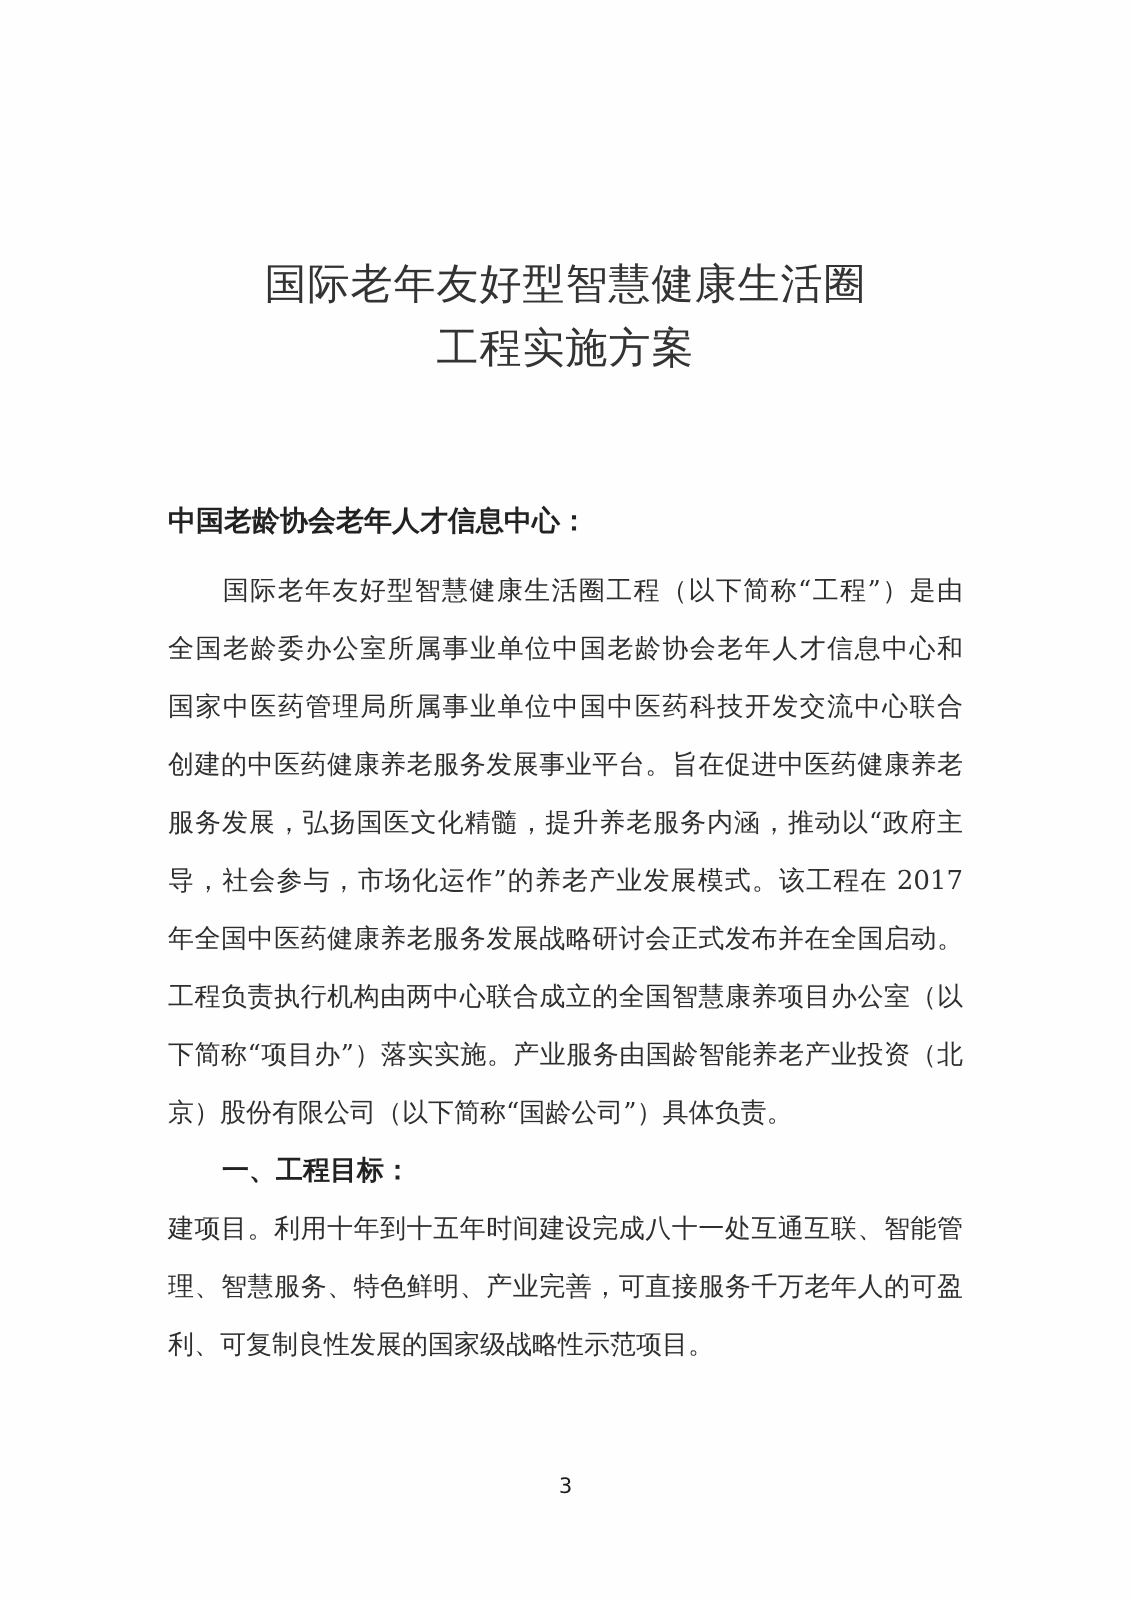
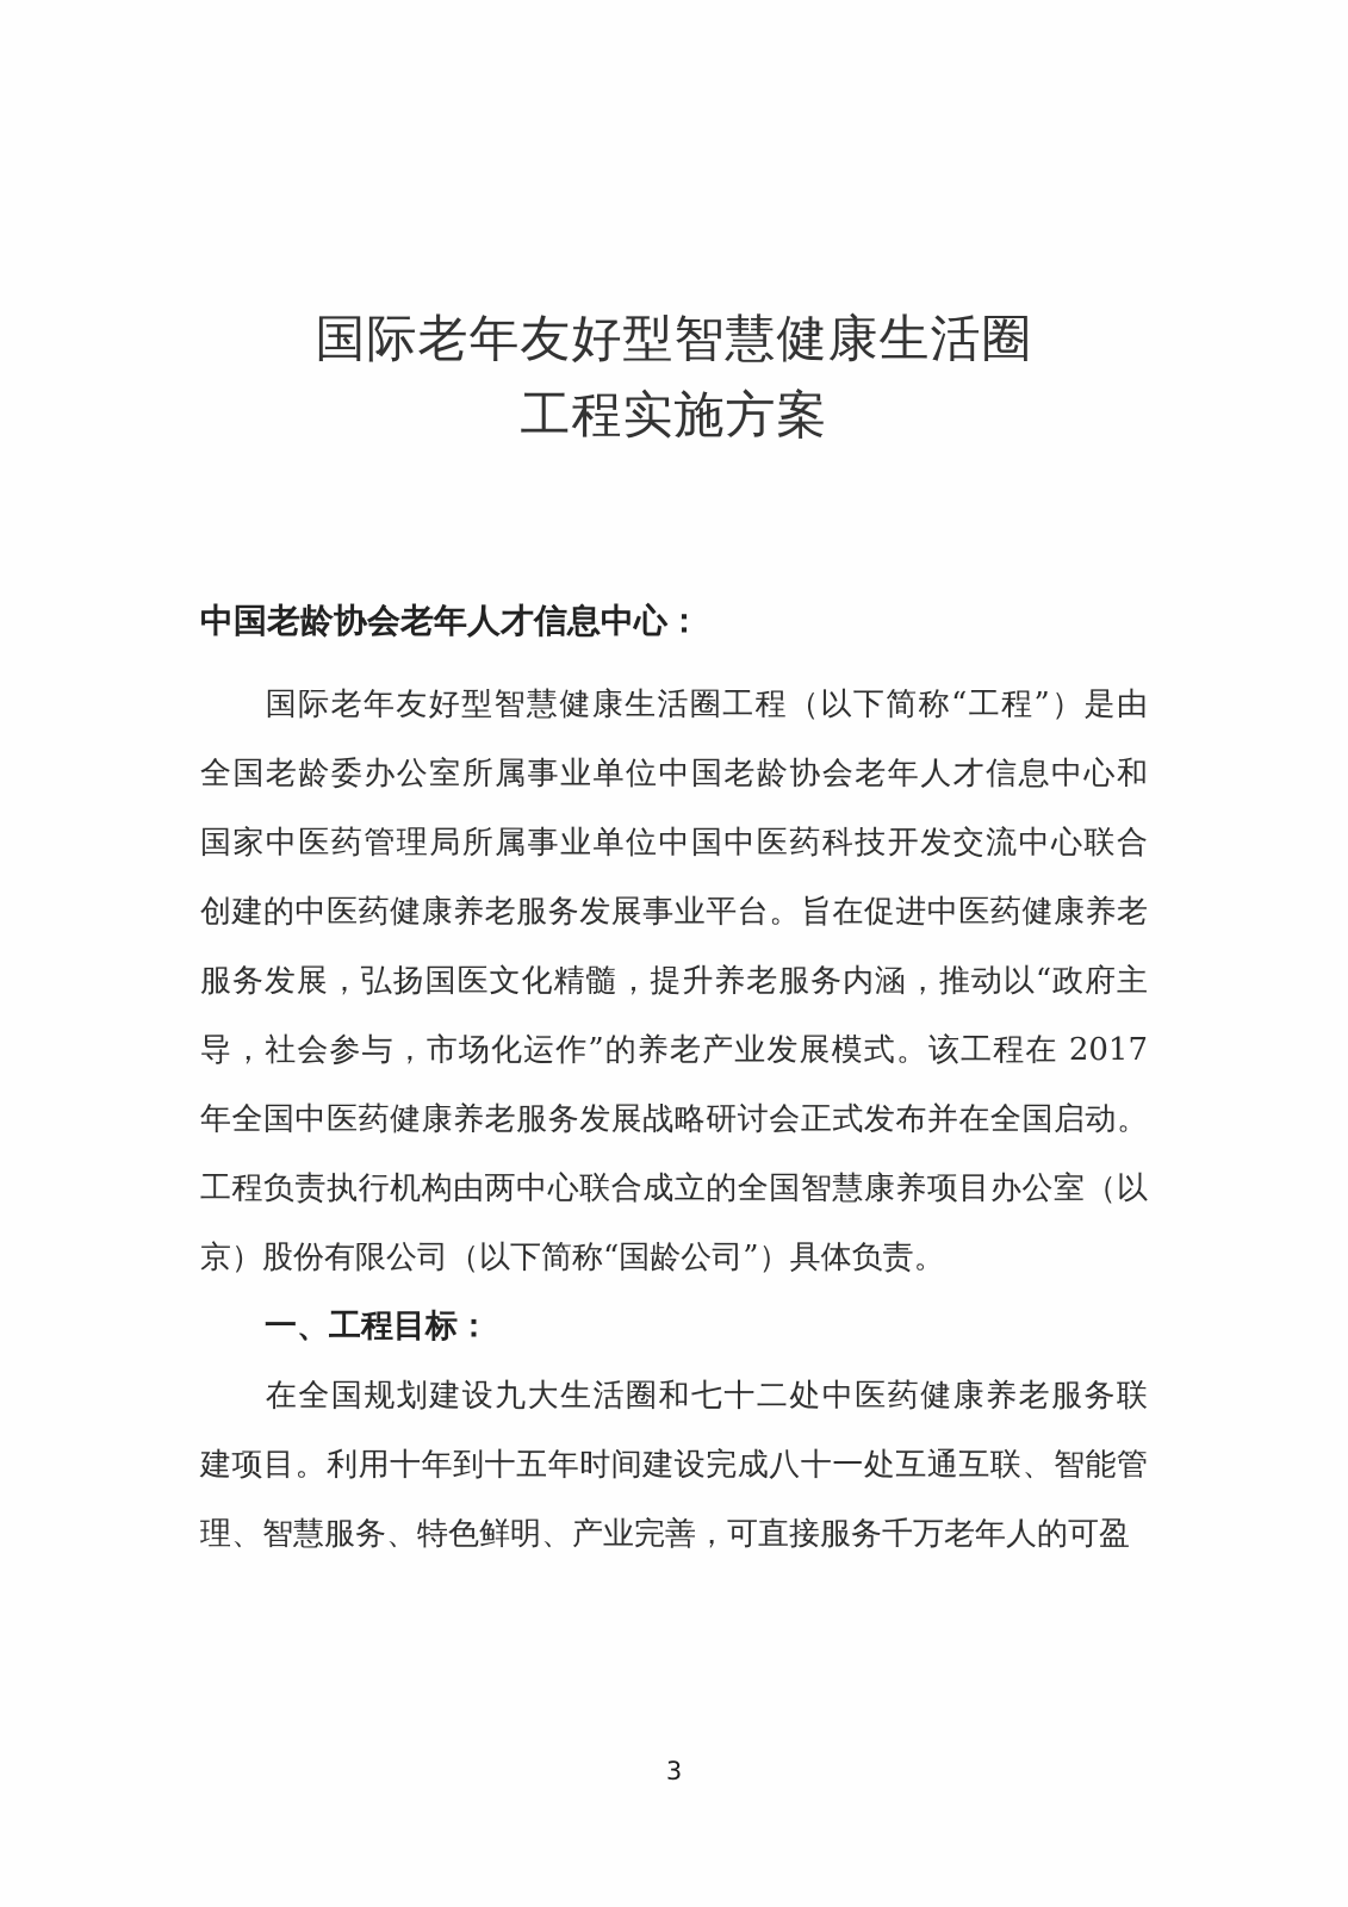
  国际老年友好型智慧健康生活圈
  工程实施方案
  中国老龄协会老年人才信息中心：
  国际老年友好型智慧健康生活圈工程（以下简称“工程”）是由
  全国老龄委办公室所属事业单位中国老龄协会老年人才信息中心和
  国家中医药管理局所属事业单位中国中医药科技开发交流中心联合
  创建的中医药健康养老服务发展事业平台。旨在促进中医药健康养老
  服务发展，弘扬国医文化精髓，提升养老服务内涵，推动以“政府主
  导，社会参与，市场化运作”的养老产业发展模式。该工程在 2017
  年全国中医药健康养老服务发展战略研讨会正式发布并在全国启动。
  工程负责执行机构由两中心联合成立的全国智慧康养项目办公室（以
- 下简称“项目办”）落实实施。产业服务由国龄智能养老产业投资（北
  京）股份有限公司（以下简称“国龄公司”）具体负责。
  一、工程目标：
+ 在全国规划建设九大生活圈和七十二处中医药健康养老服务联
  建项目。利用十年到十五年时间建设完成八十一处互通互联、智能管
  理、智慧服务、特色鲜明、产业完善，可直接服务千万老年人的可盈
- 利、可复制良性发展的国家级战略性示范项目。
  3
